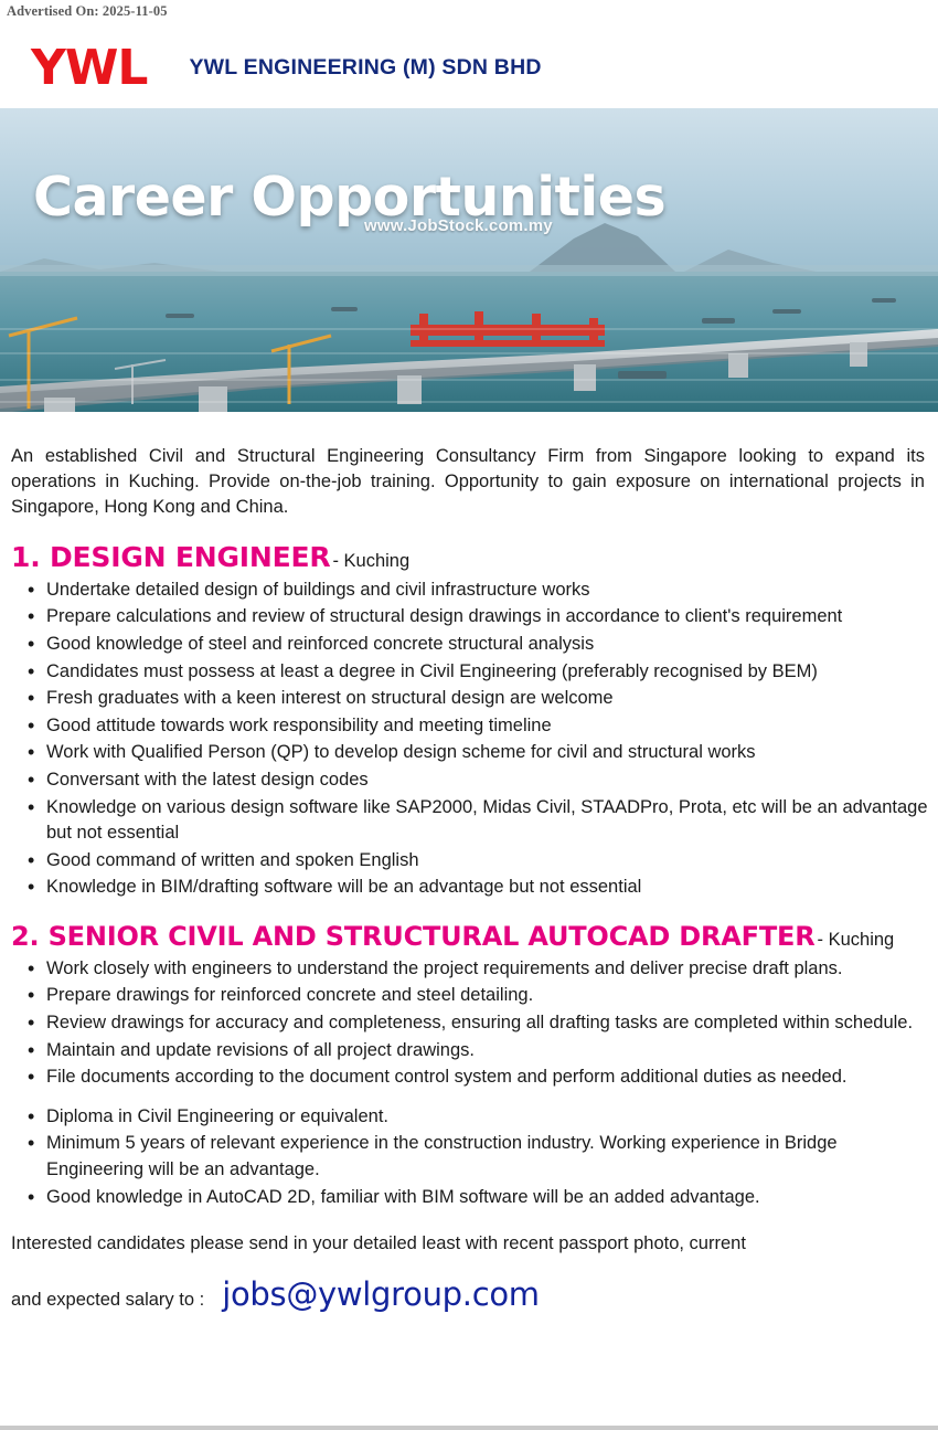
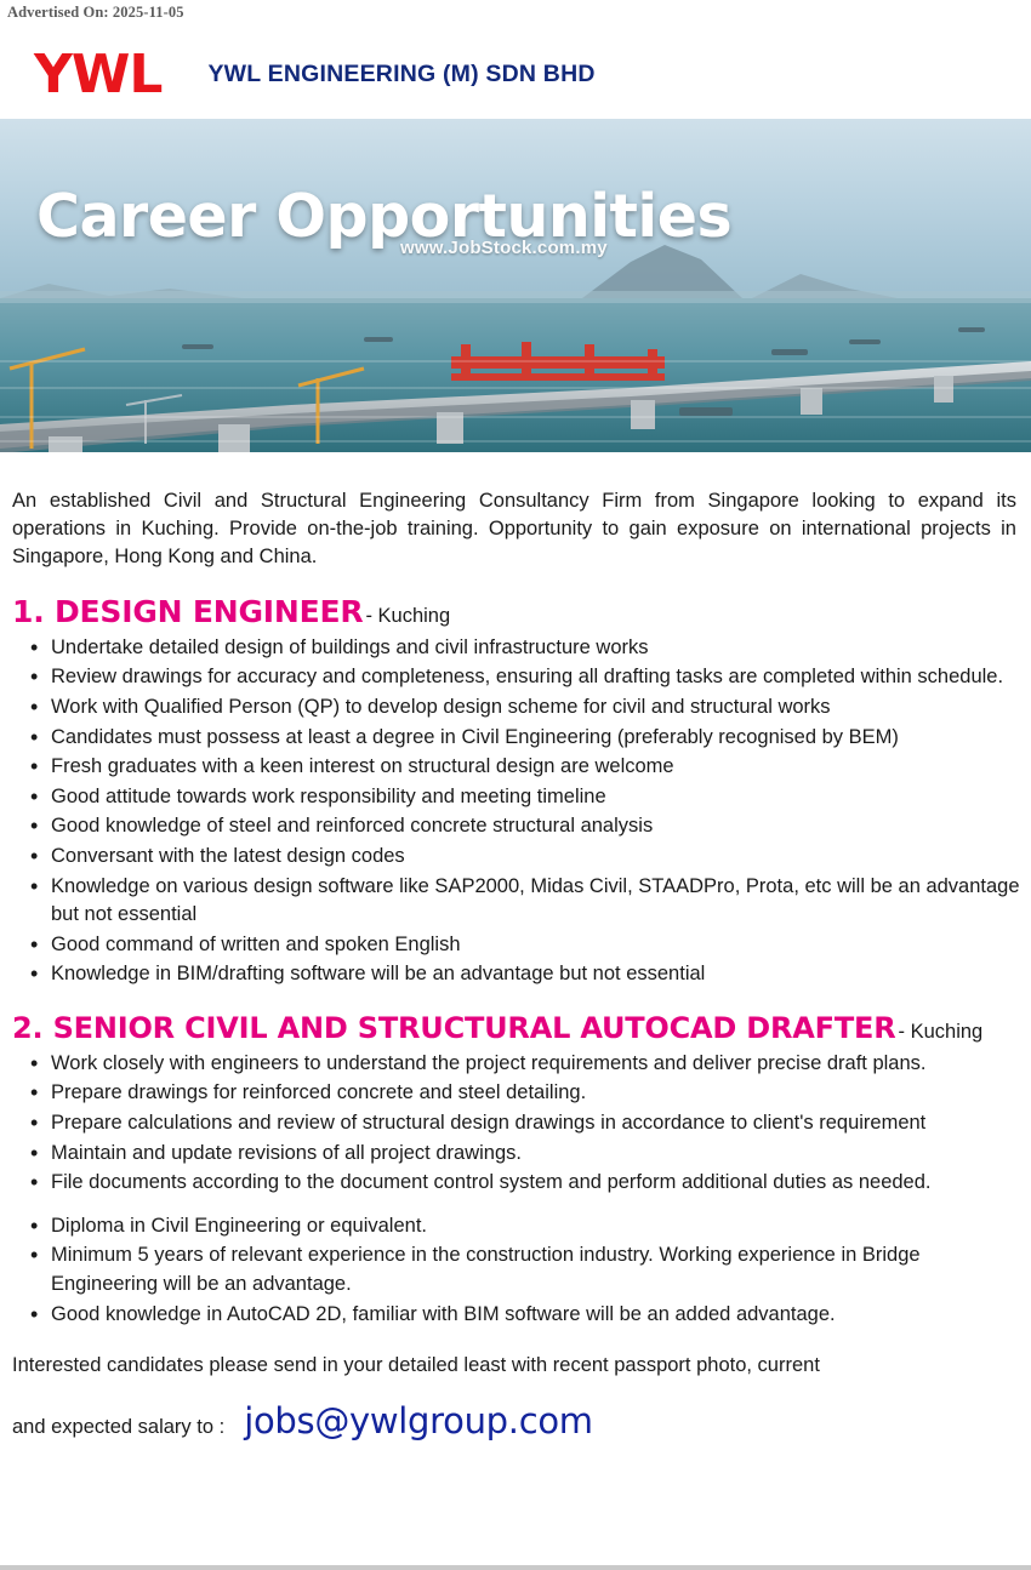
  Advertised On: 2025-11-05
  YWL
  YWL ENGINEERING (M) SDN BHD
  Career Opportunities
  www.JobStock.com.my
  An established Civil and Structural Engineering Consultancy Firm from Singapore looking to expand its operations in Kuching. Provide on-the-job training. Opportunity to gain exposure on international projects in Singapore, Hong Kong and China.
  1. DESIGN ENGINEER
  - Kuching
  Undertake detailed design of buildings and civil infrastructure works
- Prepare calculations and review of structural design drawings in accordance to client's requirement
+ Review drawings for accuracy and completeness, ensuring all drafting tasks are completed within schedule.
- Good knowledge of steel and reinforced concrete structural analysis
+ Work with Qualified Person (QP) to develop design scheme for civil and structural works
  Candidates must possess at least a degree in Civil Engineering (preferably recognised by BEM)
  Fresh graduates with a keen interest on structural design are welcome
  Good attitude towards work responsibility and meeting timeline
- Work with Qualified Person (QP) to develop design scheme for civil and structural works
+ Good knowledge of steel and reinforced concrete structural analysis
  Conversant with the latest design codes
  Knowledge on various design software like SAP2000, Midas Civil, STAADPro, Prota, etc will be an advantage but not essential
  Good command of written and spoken English
  Knowledge in BIM/drafting software will be an advantage but not essential
  2. SENIOR CIVIL AND STRUCTURAL AUTOCAD DRAFTER
  - Kuching
  Work closely with engineers to understand the project requirements and deliver precise draft plans.
  Prepare drawings for reinforced concrete and steel detailing.
- Review drawings for accuracy and completeness, ensuring all drafting tasks are completed within schedule.
+ Prepare calculations and review of structural design drawings in accordance to client's requirement
  Maintain and update revisions of all project drawings.
  File documents according to the document control system and perform additional duties as needed.
  Diploma in Civil Engineering or equivalent.
  Minimum 5 years of relevant experience in the construction industry. Working experience in Bridge Engineering will be an advantage.
  Good knowledge in AutoCAD 2D, familiar with BIM software will be an added advantage.
  Interested candidates please send in your detailed least with recent passport photo, current
  and expected salary to :
  jobs@ywlgroup.com
